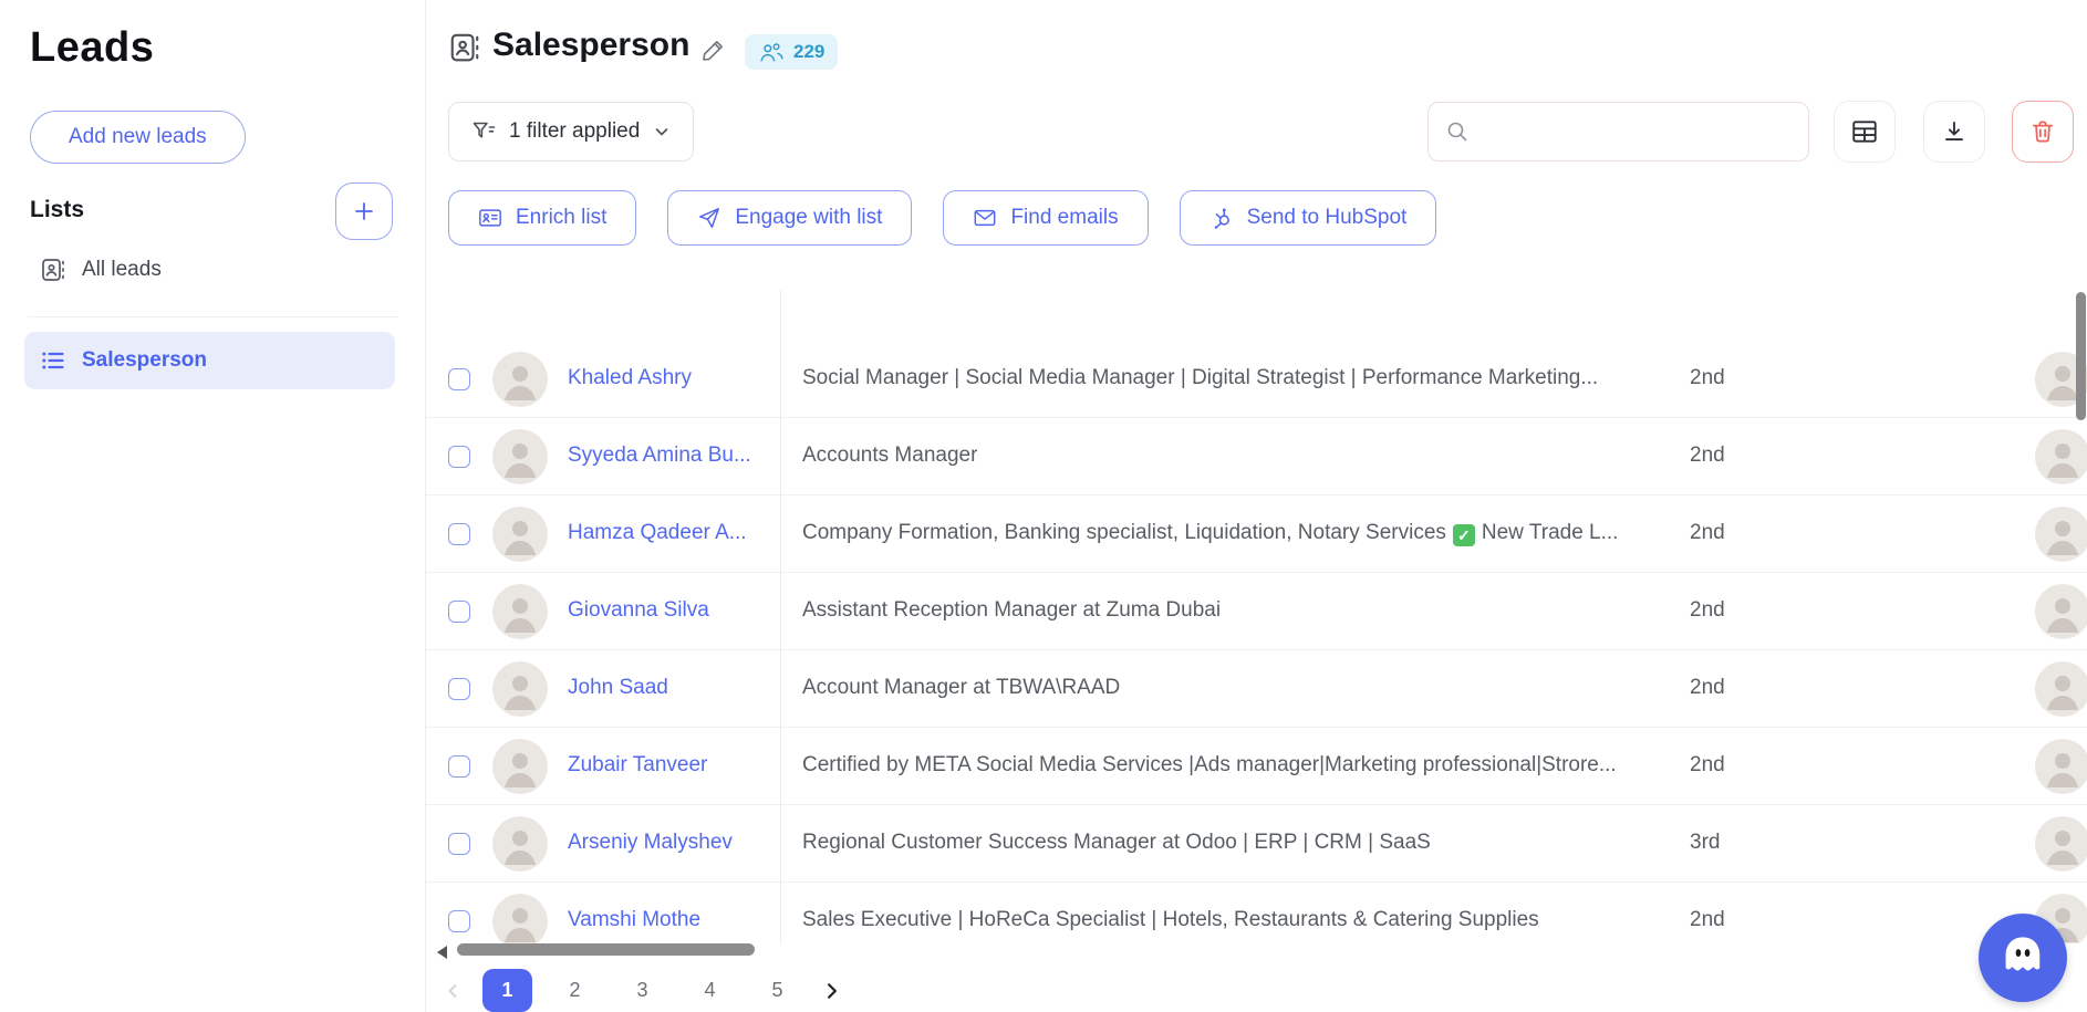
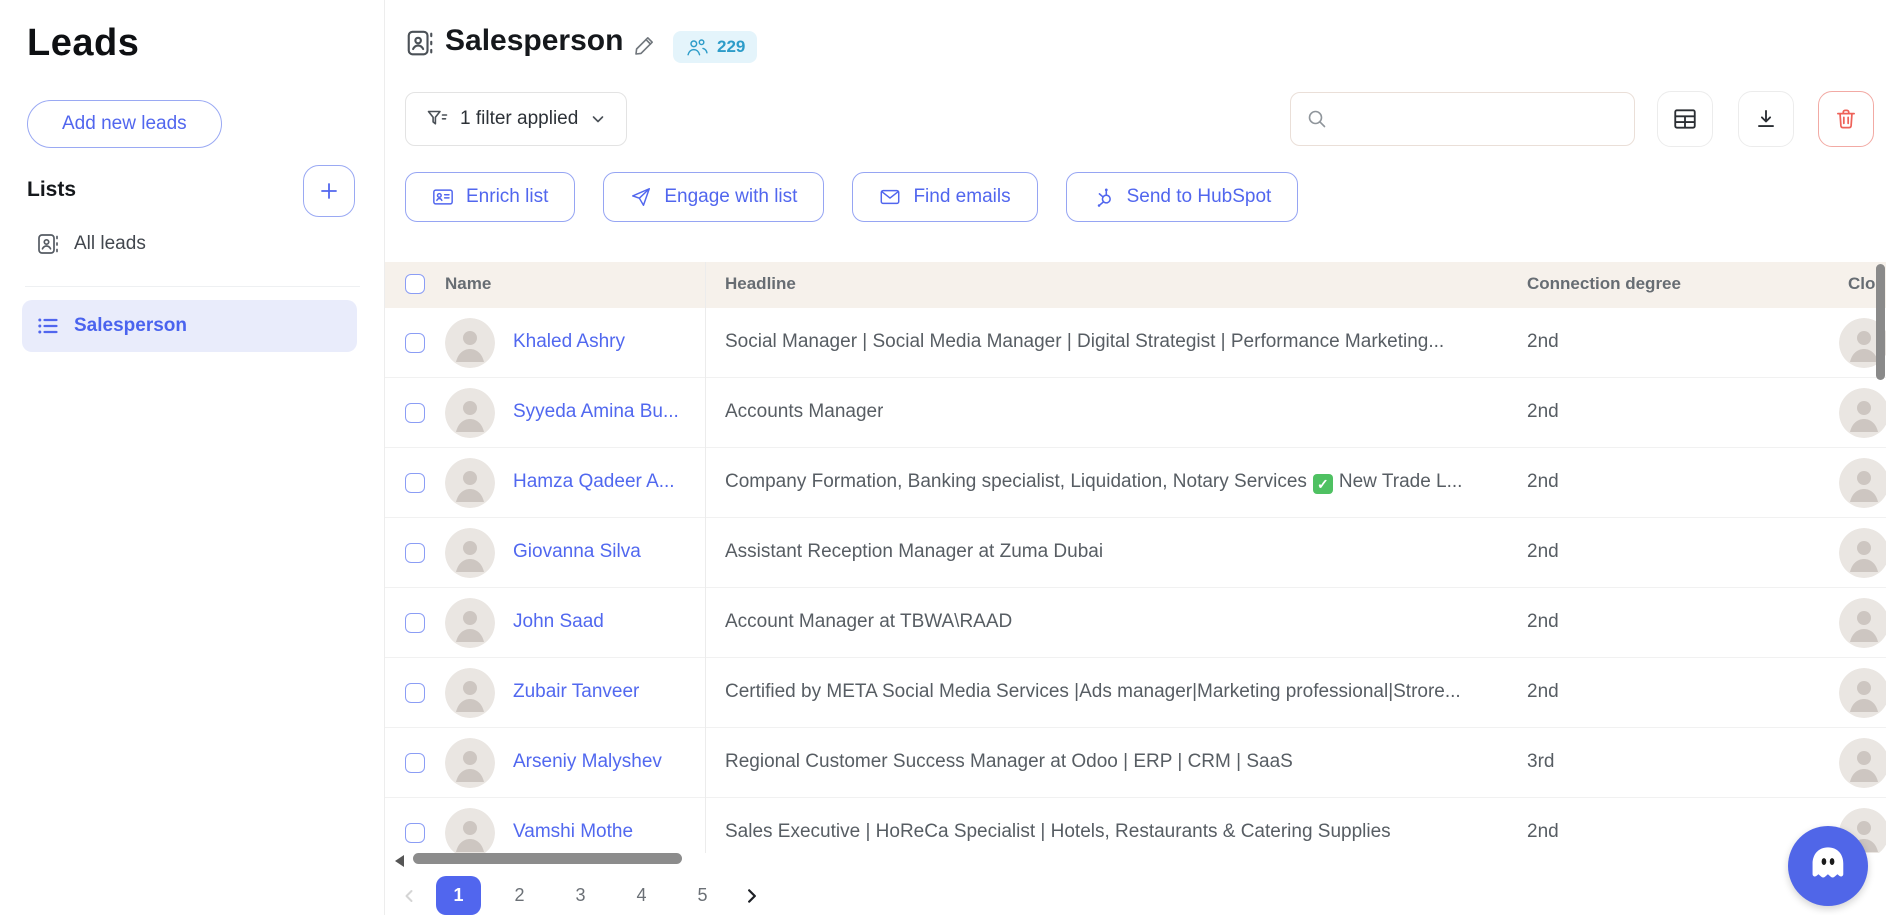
  Leads
  Add new leads
  Lists
  All leads
  Salesperson
  Salesperson
  229
  1 filter applied
  Enrich list
  Engage with list
  Find emails
  Send to HubSpot
+ Name
+ Headline
+ Connection degree
+ Clo
  Khaled Ashry
  Social Manager | Social Media Manager | Digital Strategist | Performance Marketing...
  2nd
  Syyeda Amina Bu...
  Accounts Manager
  2nd
  Hamza Qadeer A...
  Company Formation, Banking specialist, Liquidation, Notary Services New Trade L...
  2nd
  Giovanna Silva
  Assistant Reception Manager at Zuma Dubai
  2nd
  John Saad
  Account Manager at TBWA\RAAD
  2nd
  Zubair Tanveer
  Certified by META Social Media Services |Ads manager|Marketing professional|Strore...
  2nd
  Arseniy Malyshev
  Regional Customer Success Manager at Odoo | ERP | CRM | SaaS
  3rd
  Vamshi Mothe
  Sales Executive | HoReCa Specialist | Hotels, Restaurants & Catering Supplies
  2nd
  1
  2
  3
  4
  5
